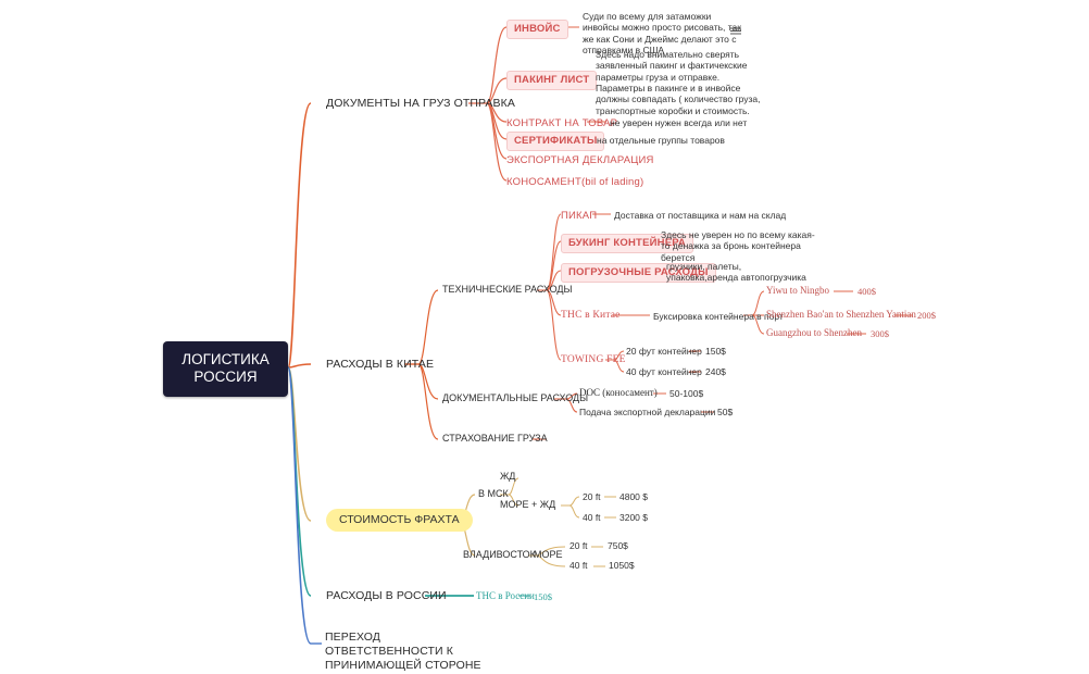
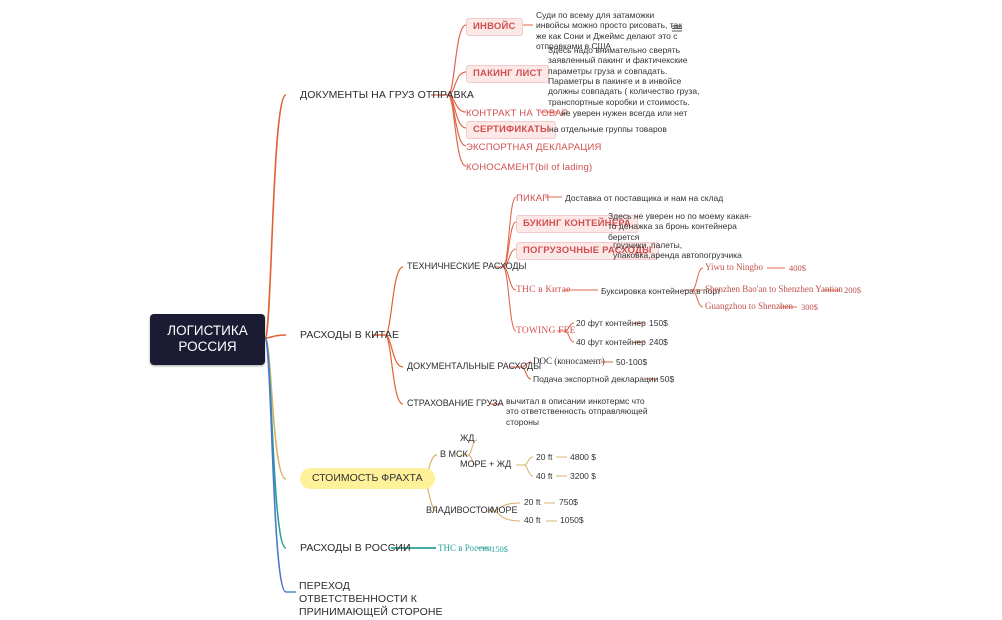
  ЛОГИСТИКА
  РОССИЯ
  ДОКУМЕНТЫ НА ГРУЗ ОТПРАВКА
  ИНВОЙС
  Суди по всему для затаможки инвойсы можно просто рисовать, так же как Сони и Джеймс делают это с отправками в США
  ПАКИНГ ЛИСТ
- Здесь надо внимательно сверять заявленный пакинг и фактичекские параметры груза и отправке. Параметры в пакинге и в инвойсе должны совпадать ( количество груза, транспортные коробки и стоимость.
+ Здесь надо внимательно сверять заявленный пакинг и фактичекские параметры груза и совпадать. Параметры в пакинге и в инвойсе должны совпадать ( количество груза, транспортные коробки и стоимость.
  КОНТРАКТ НА ТОВАР
  не уверен нужен всегда или нет
  СЕРТИФИКАТЫ
  на отдельные группы товаров
  ЭКСПОРТНАЯ ДЕКЛАРАЦИЯ
  КОНОСАМЕНТ(bil of lading)
  РАСХОДЫ В КИТАЕ
  ТЕХНИЧНЕСКИЕ РАСХОДЫ
  ПИКАП
  Доставка от поставщика и нам на склад
  БУКИНГ КОНТЕЙНЕРА
- Здесь не уверен но по всему какая-то денажка за бронь контейнера берется
+ Здесь не уверен но по моему какая-то денажка за бронь контейнера берется
  ПОГРУЗОЧНЫЕ РАСХОДЫ
  грузчики, палеты, упаковка,аренда автопогрузчика
  THC в Китае
  Буксировка контейнера в порт
  Yiwu to Ningbo
  400$
  Shenzhen Bao'an to Shenzhen Yantian
  200$
  Guangzhou to Shenzhen
  300$
  TOWING FEE
  20 фут контейнер
  150$
  40 фут контейнер
  240$
  ДОКУМЕНТАЛЬНЫЕ РАСХОДЫ
  DOC (коносамент)
  50-100$
  Подача экспортной декларации
  50$
  СТРАХОВАНИЕ ГРУЗА
+ вычитал в описании инкотермс что это ответственность отправляющей стороны
  СТОИМОСТЬ ФРАХТА
  В МСК
  ЖД
  МОРЕ + ЖД
  20 ft
  4800 $
  40 ft
  3200 $
  ВЛАДИВОСТОК
  МОРЕ
  20 ft
  750$
  40 ft
  1050$
  РАСХОДЫ В РОССИИ
  THC в России
  150$
  ПЕРЕХОД ОТВЕТСТВЕННОСТИ К ПРИНИМАЮЩЕЙ СТОРОНЕ
